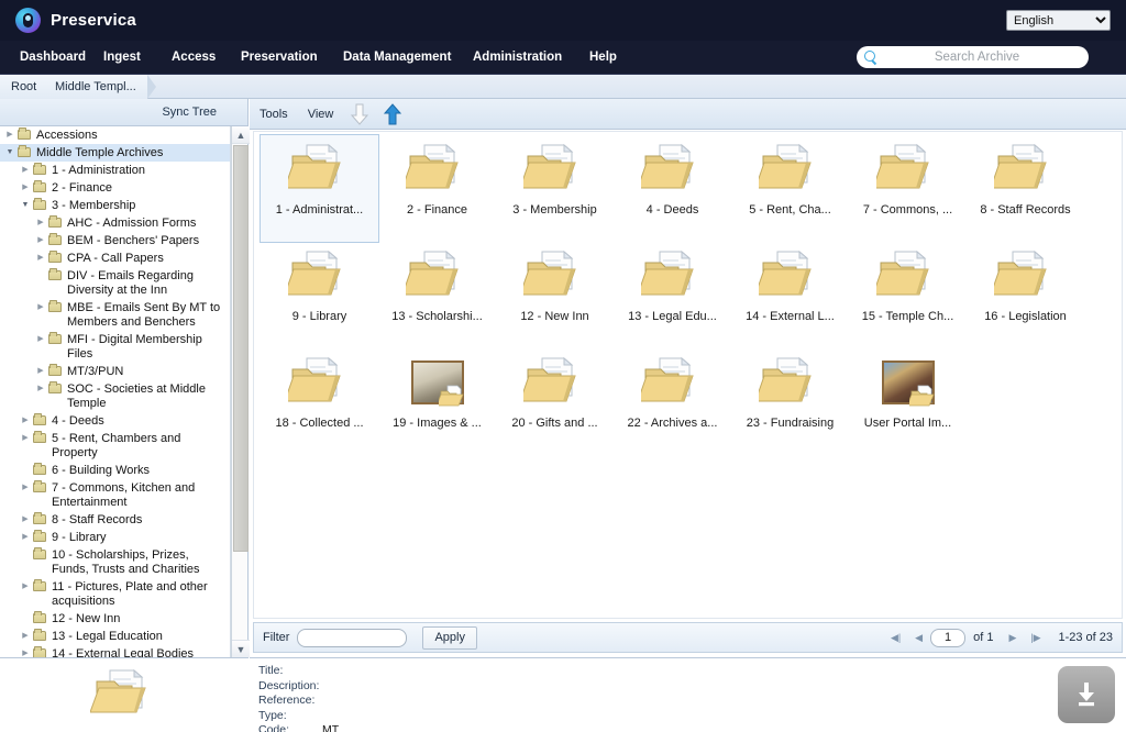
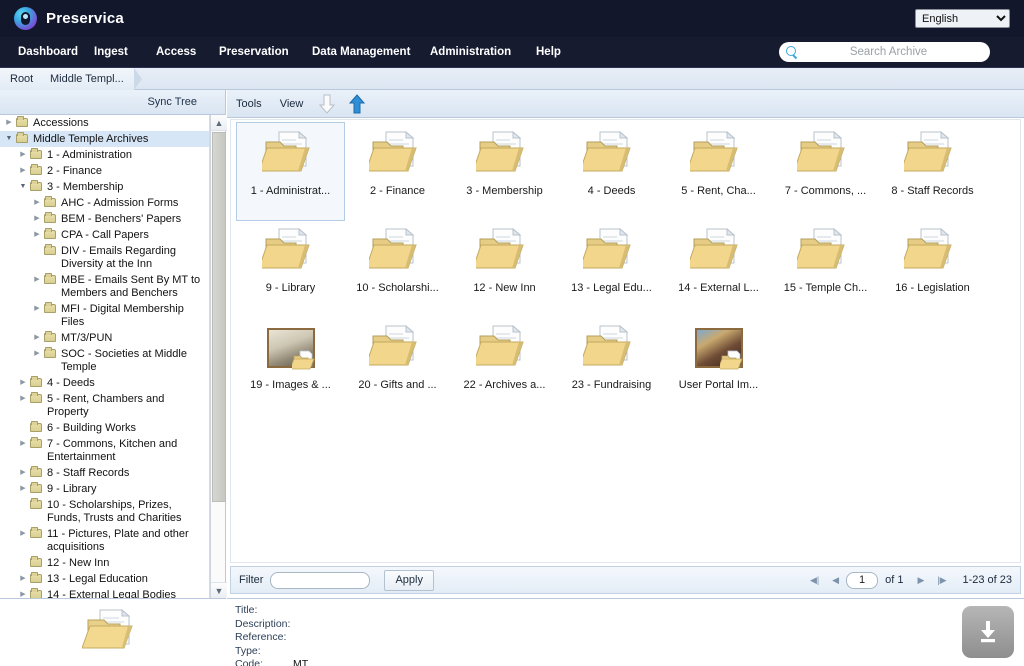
  Preservica
  English
  Dashboard
  Ingest
  Access
  Preservation
  Data Management
  Administration
  Help
  Search Archive
  Root
  Middle Templ...
  Sync Tree
  Accessions
  Middle Temple Archives
  1 - Administration
  2 - Finance
  3 - Membership
  AHC - Admission Forms
  BEM - Benchers' Papers
  CPA - Call Papers
  DIV - Emails Regarding Diversity at the Inn
  MBE - Emails Sent By MT to Members and Benchers
  MFI - Digital Membership Files
  MT/3/PUN
  SOC - Societies at Middle Temple
  4 - Deeds
  5 - Rent, Chambers and Property
  6 - Building Works
  7 - Commons, Kitchen and Entertainment
  8 - Staff Records
  9 - Library
  10 - Scholarships, Prizes, Funds, Trusts and Charities
  11 - Pictures, Plate and other acquisitions
  12 - New Inn
  13 - Legal Education
  14 - External Legal Bodies
  ▲
  ▼
  Tools
  View
  1 - Administrat...
  2 - Finance
  3 - Membership
  4 - Deeds
  5 - Rent, Cha...
  7 - Commons, ...
  8 - Staff Records
  9 - Library
- 13 - Scholarshi...
+ 10 - Scholarshi...
  12 - New Inn
  13 - Legal Edu...
  14 - External L...
  15 - Temple Ch...
  16 - Legislation
- 18 - Collected ...
  19 - Images & ...
  20 - Gifts and ...
  22 - Archives a...
  23 - Fundraising
  User Portal Im...
  Filter
  Apply
  ◀|
  ◀
  1
  of 1
  ▶
  |▶
  1-23 of 23
  Title:
  Description:
  Reference:
  Type:
  Code:
  MT
